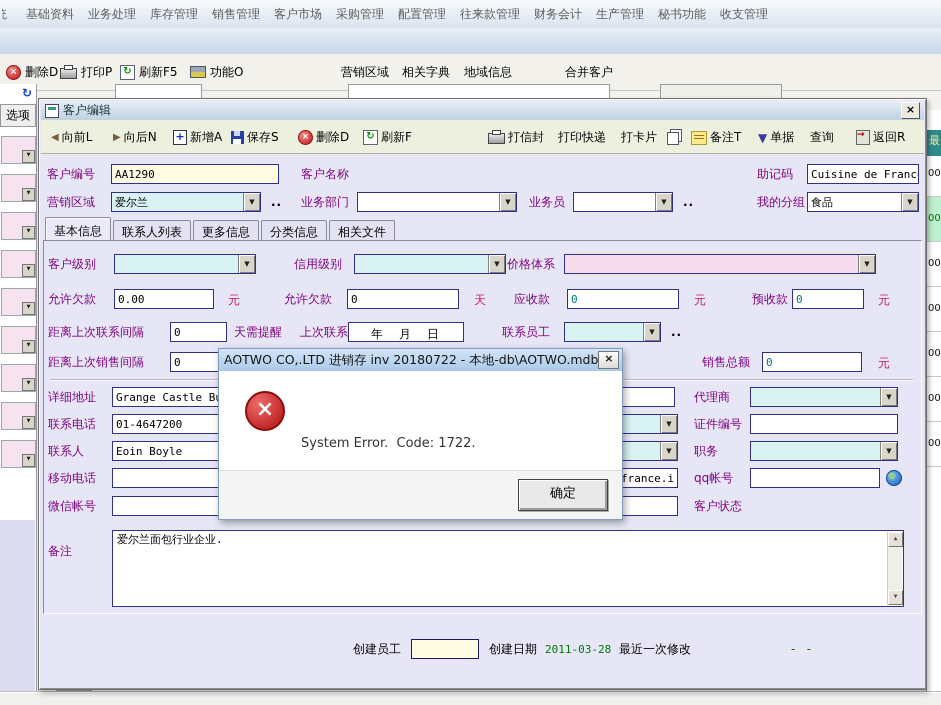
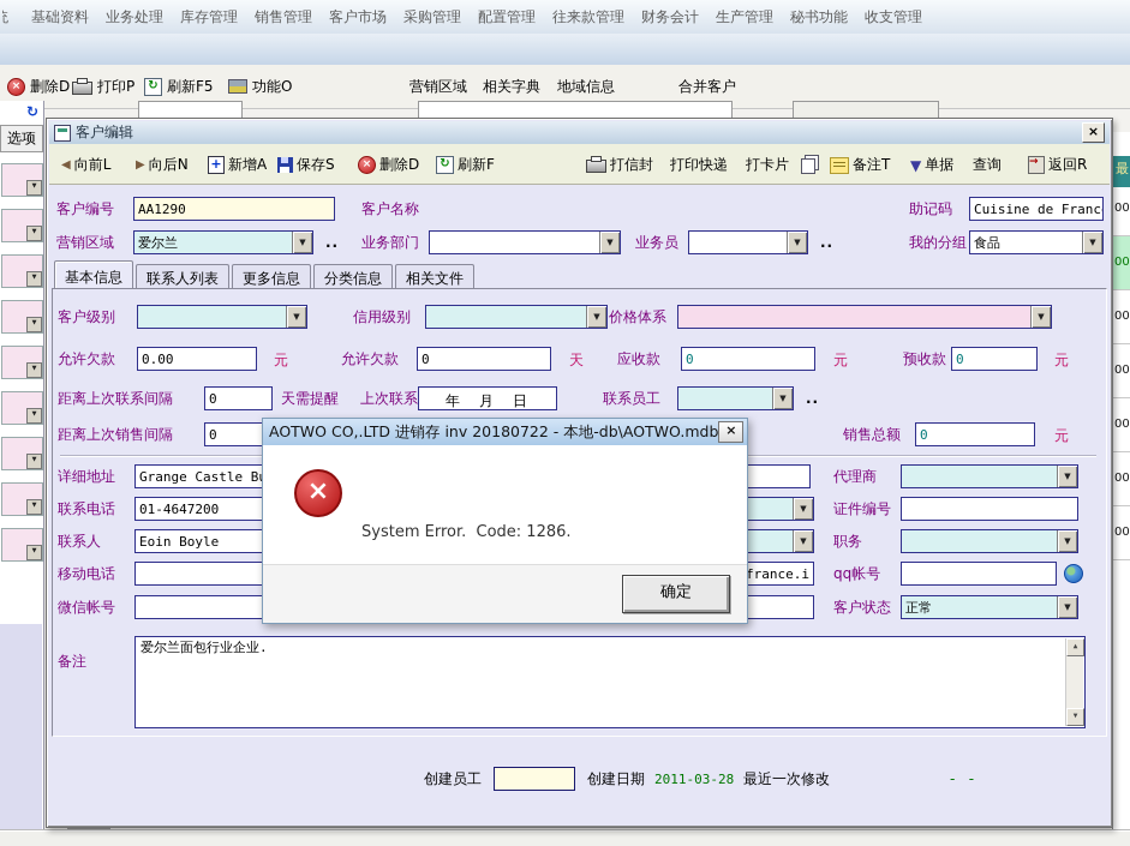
  基础资料
  业务处理
  库存管理
  销售管理
  客户市场
  采购管理
  配置管理
  往来款管理
  财务会计
  生产管理
  秘书功能
  收支管理
  删除D
  打印P
  刷新F5
  功能O
  营销区域
  相关字典
  地域信息
  合并客户
  ↻
  选项
  最
  00
  00
  00
  00
  00
  00
  00
  客户编辑
  ×
  向前L
  向后N
  新增A
  保存S
  删除D
  刷新F
  打信封
  打印快递
  打卡片
  备注T
  单据
  查询
  返回R
  客户编号
  AA1290
  客户名称
  助记码
  Cuisine de Franc
  营销区域
  爱尔兰
  ..
  业务部门
  业务员
  ..
  我的分组
  食品
  基本信息
  联系人列表
  更多信息
  分类信息
  相关文件
  客户级别
  信用级别
  价格体系
  允许欠款
  0.00
  元
  允许欠款
  0
  天
  应收款
  0
  元
  预收款
  0
  元
  距离上次联系间隔
  0
  天需提醒
  上次联系
  年 月 日
  联系员工
  ..
  距离上次销售间隔
  0
  销售总额
  0
  元
  详细地址
  Grange Castle B
  代理商
  联系电话
  01-4647200
  证件编号
  联系人
  Eoin Boyle
  职务
  移动电话
  france.i
  qq帐号
  微信帐号
  客户状态
+ 正常
  备注
  爱尔兰面包行业企业.
  创建员工
  创建日期
  2011-03-28
  最近一次修改
  - -
  AOTWO CO,.LTD 进销存 inv 20180722 - 本地-db\AOTWO.mdb
  ×
- System Error. Code: 1722.
+ System Error. Code: 1286.
  确定
